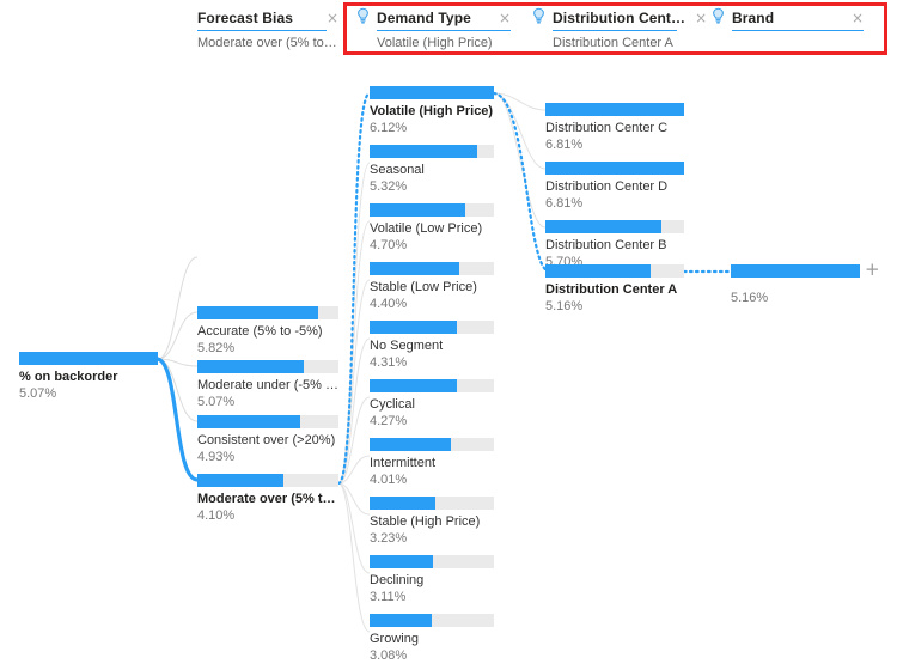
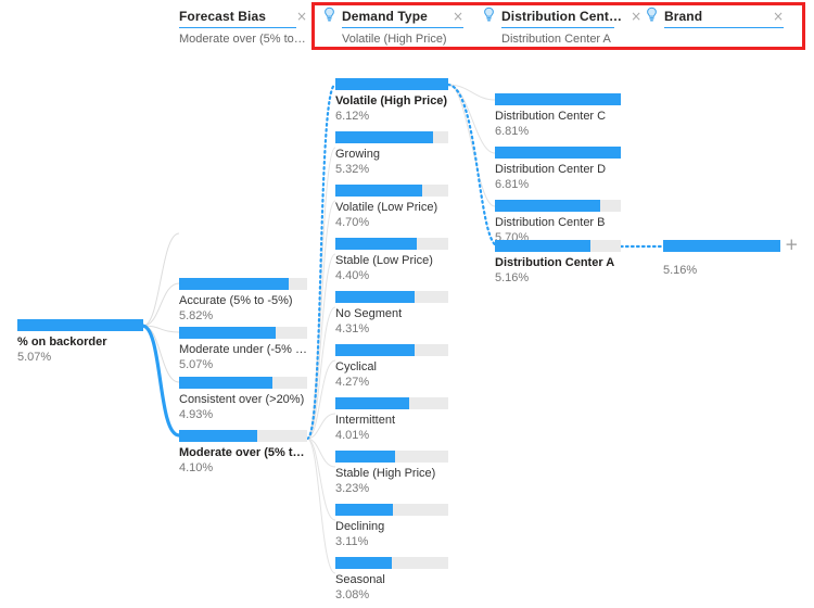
  Forecast Bias
  ×
  Moderate over (5% to …
  Demand Type
  ×
  Volatile (High Price)
  Distribution Cent…
  ×
  Distribution Center A
  Brand
  ×
  % on backorder
  5.07%
  Accurate (5% to -5%)
  5.82%
  Moderate under (-5% …
  5.07%
  Consistent over (>20%)
  4.93%
  Moderate over (5% t…
  4.10%
  Volatile (High Price)
  6.12%
- Seasonal
+ Growing
  5.32%
  Volatile (Low Price)
  4.70%
  Stable (Low Price)
  4.40%
  No Segment
  4.31%
  Cyclical
  4.27%
  Intermittent
  4.01%
  Stable (High Price)
  3.23%
  Declining
  3.11%
- Growing
+ Seasonal
  3.08%
  Distribution Center C
  6.81%
  Distribution Center D
  6.81%
  Distribution Center B
  5.70%
  Distribution Center A
  5.16%
  5.16%
  +
